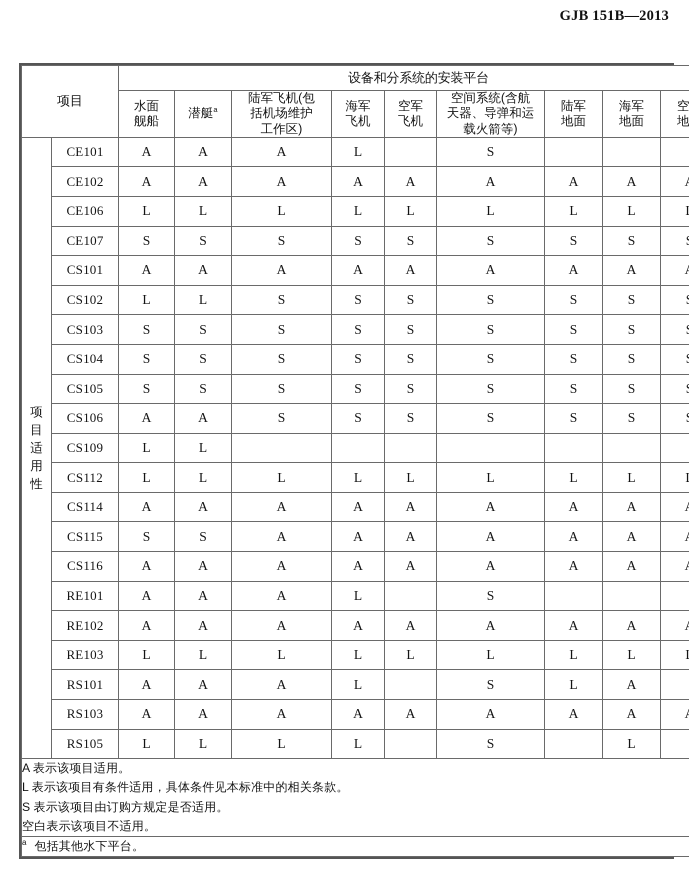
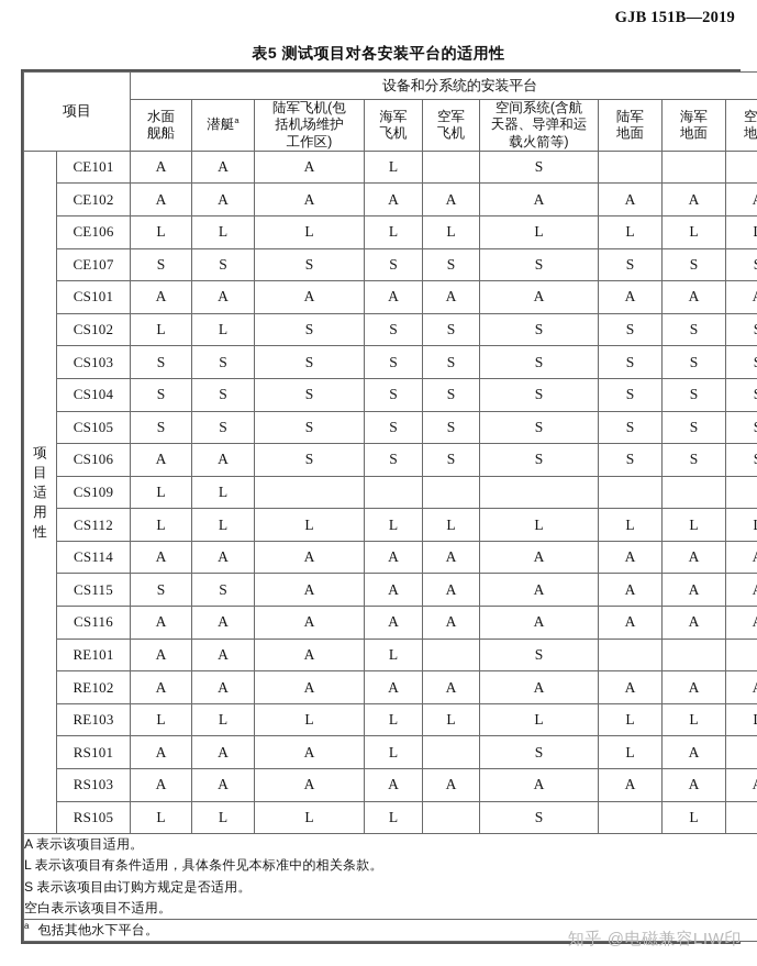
- GJB 151B—2013
+ GJB 151B—2019
+ 表5 测试项目对各安装平台的适用性
  项目	设备和分系统的安装平台
  水面舰船	潜艇a	陆军飞机(包括机场维护工作区)	海军飞机	空军飞机	空间系统(含航天器、导弹和运载火箭等)	陆军地面	海军地面	空地
  项目适用性	CE101	A	A	A	L		S
  CE102	A	A	A	A	A	A	A	A
  CE106	L	L	L	L	L	L	L	L
  CE107	S	S	S	S	S	S	S	S
  CS101	A	A	A	A	A	A	A	A
  CS102	L	L	S	S	S	S	S	S
  CS103	S	S	S	S	S	S	S	S
  CS104	S	S	S	S	S	S	S	S
  CS105	S	S	S	S	S	S	S	S
  CS106	A	A	S	S	S	S	S	S
  CS109	L	L
  CS112	L	L	L	L	L	L	L	L
  CS114	A	A	A	A	A	A	A	A
  CS115	S	S	A	A	A	A	A	A
  CS116	A	A	A	A	A	A	A	A
  RE101	A	A	A	L		S
  RE102	A	A	A	A	A	A	A	A
  RE103	L	L	L	L	L	L	L	L
  RS101	A	A	A	L		S	L	A
  RS103	A	A	A	A	A	A	A	A
  RS105	L	L	L	L		S		L
  A 表示该项目适用。L 表示该项目有条件适用，具体条件见本标准中的相关条款。S 表示该项目由订购方规定是否适用。空白表示该项目不适用。
  a 包括其他水下平台。
+ 知乎 @电磁兼容LIW印
